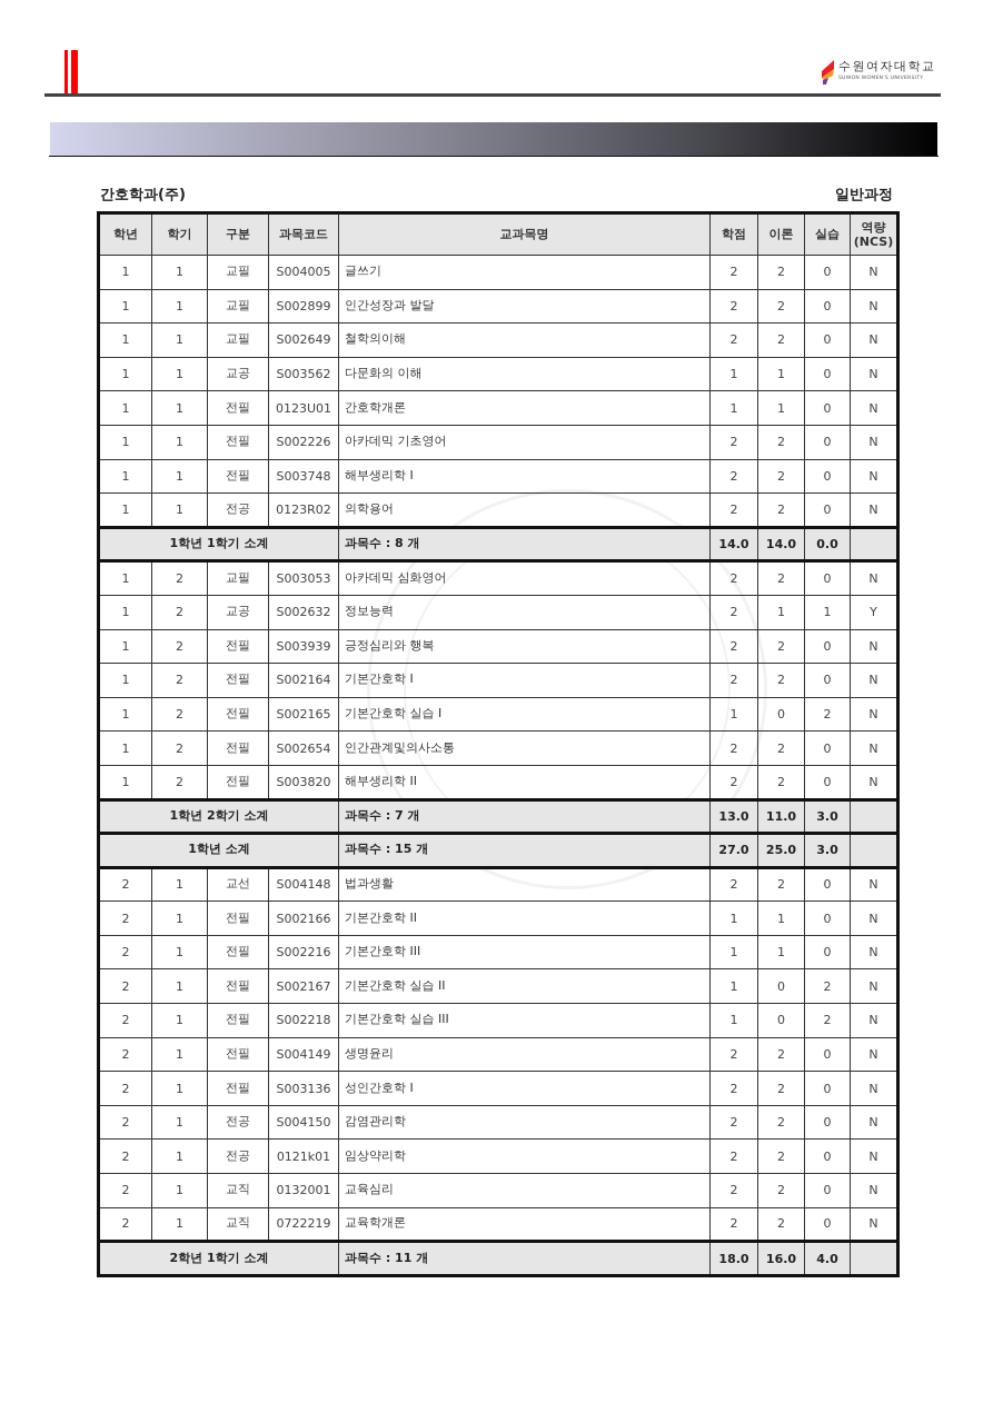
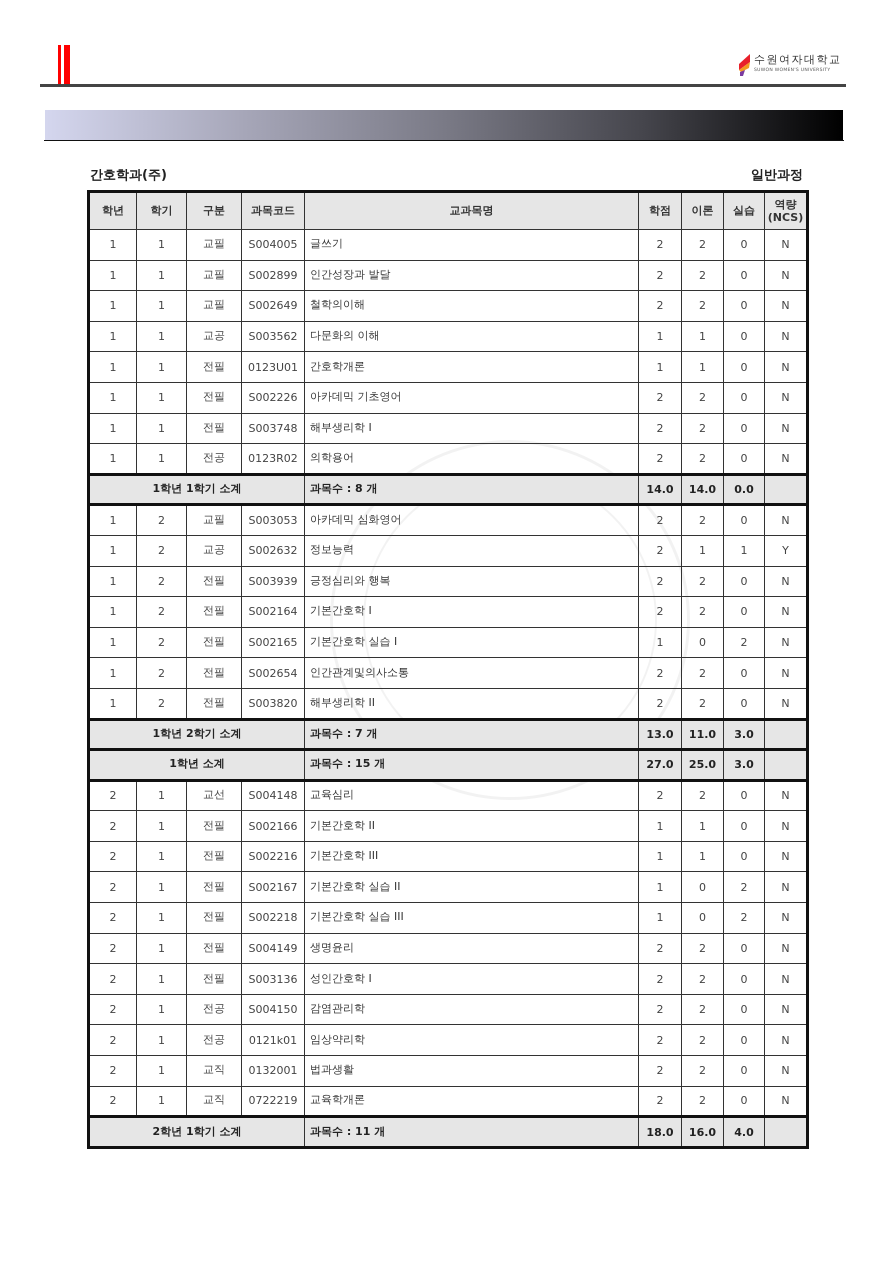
  수원여자대학교
  간호학과(주)
  일반과정
  학년	학기	구분	과목코드	교과목명	학점	이론	실습	역량 (NCS)
  1	1	교필	S004005	글쓰기	2	2	0	N
  1	1	교필	S002899	인간성장과 발달	2	2	0	N
  1	1	교필	S002649	철학의이해	2	2	0	N
  1	1	교공	S003562	다문화의 이해	1	1	0	N
  1	1	전필	0123U01	간호학개론	1	1	0	N
  1	1	전필	S002226	아카데믹 기초영어	2	2	0	N
  1	1	전필	S003748	해부생리학 I	2	2	0	N
  1	1	전공	0123R02	의학용어	2	2	0	N
  1학년 1학기 소계	과목수 : 8 개	14.0	14.0	0.0
  1	2	교필	S003053	아카데믹 심화영어	2	2	0	N
  1	2	교공	S002632	정보능력	2	1	1	Y
  1	2	전필	S003939	긍정심리와 행복	2	2	0	N
  1	2	전필	S002164	기본간호학 I	2	2	0	N
  1	2	전필	S002165	기본간호학 실습 I	1	0	2	N
  1	2	전필	S002654	인간관계및의사소통	2	2	0	N
  1	2	전필	S003820	해부생리학 II	2	2	0	N
  1학년 2학기 소계	과목수 : 7 개	13.0	11.0	3.0
  1학년 소계	과목수 : 15 개	27.0	25.0	3.0
- 2	1	교선	S004148	법과생활	2	2	0	N
+ 2	1	교선	S004148	교육심리	2	2	0	N
  2	1	전필	S002166	기본간호학 II	1	1	0	N
  2	1	전필	S002216	기본간호학 III	1	1	0	N
  2	1	전필	S002167	기본간호학 실습 II	1	0	2	N
  2	1	전필	S002218	기본간호학 실습 III	1	0	2	N
  2	1	전필	S004149	생명윤리	2	2	0	N
  2	1	전필	S003136	성인간호학 I	2	2	0	N
  2	1	전공	S004150	감염관리학	2	2	0	N
  2	1	전공	0121k01	임상약리학	2	2	0	N
- 2	1	교직	0132001	교육심리	2	2	0	N
+ 2	1	교직	0132001	법과생활	2	2	0	N
  2	1	교직	0722219	교육학개론	2	2	0	N
  2학년 1학기 소계	과목수 : 11 개	18.0	16.0	4.0
